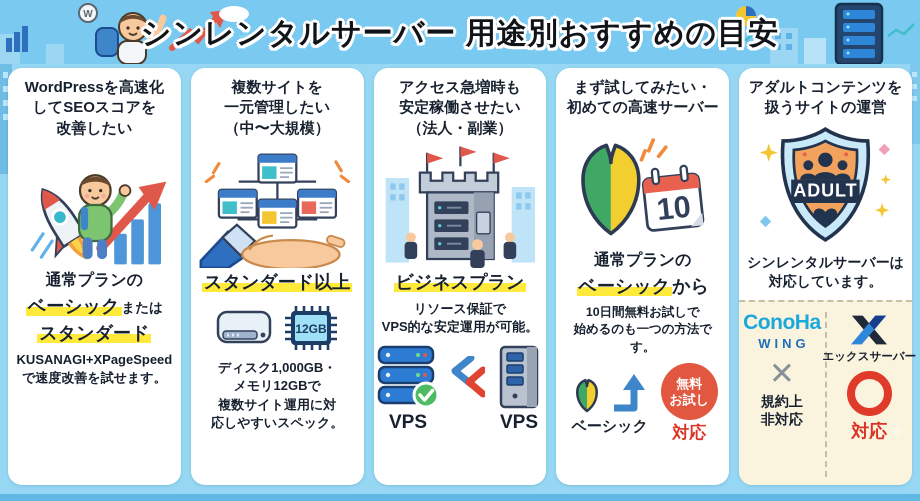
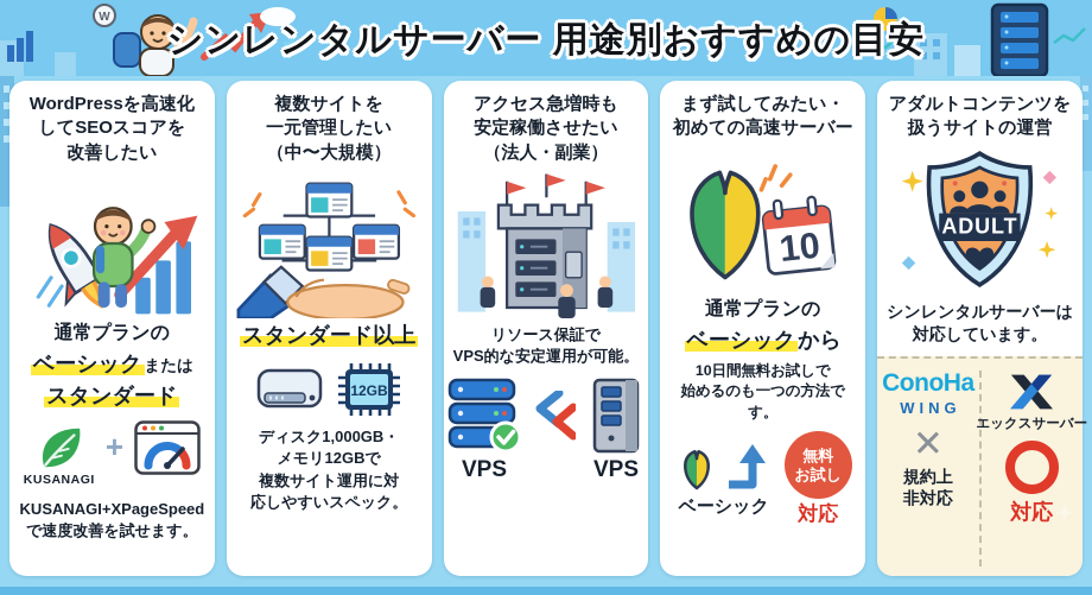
  W
  シンレンタルサーバー 用途別おすすめの目安
  WordPressを高速化
  してSEOスコアを
  改善したい
  通常プランの
  ベーシック または
  スタンダード
+ KUSANAGI
+ +
  KUSANAGI+XPageSpeed
  で速度改善を試せます。
  複数サイトを
  一元管理したい
  （中〜大規模）
  スタンダード以上
  12GB
  ディスク1,000GB・
  メモリ12GBで
  複数サイト運用に対
  応しやすいスペック。
  アクセス急増時も
  安定稼働させたい
  （法人・副業）
- ビジネスプラン
  リソース保証で
  VPS的な安定運用が可能。
  VPS
  VPS
  まず試してみたい・
  初めての高速サーバー
  通常プランの
  ベーシックから
  10日間無料お試しで
  始めるのも一つの方法です。
  ベーシック
  無料
  お試し
  対応
  アダルトコンテンツを
  扱うサイトの運営
  ADULT
  シンレンタルサーバーは
  対応しています。
  ConoHa
  WING
  ✕
  規約上
  非対応
  エックスサーバー
  対応
